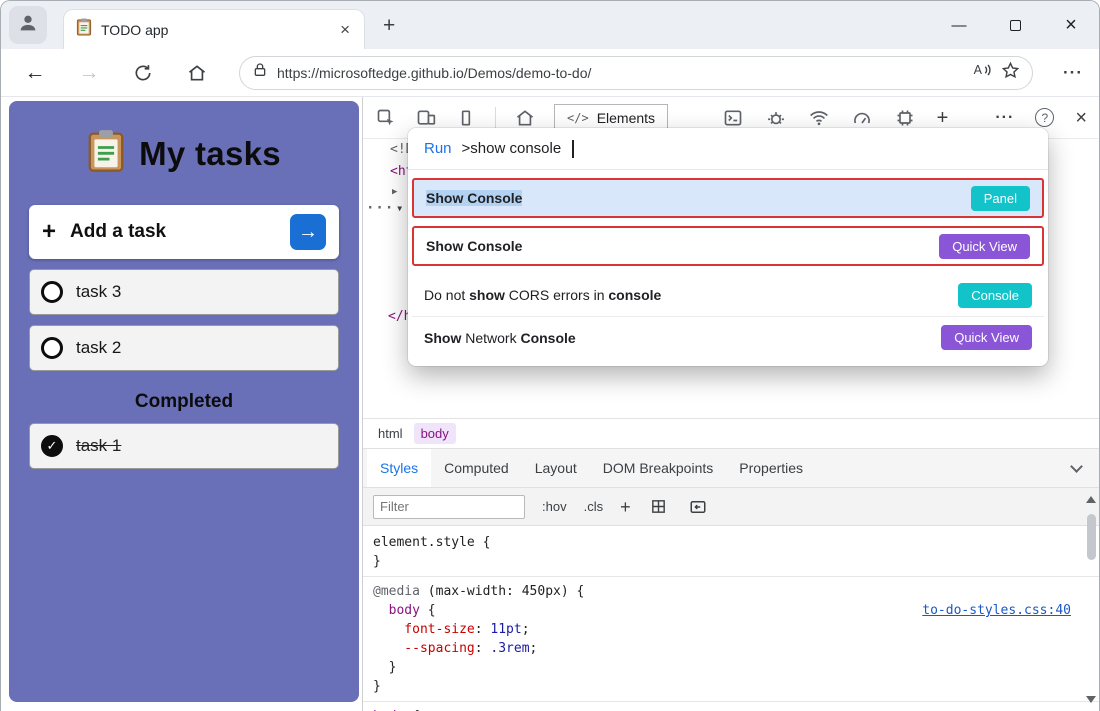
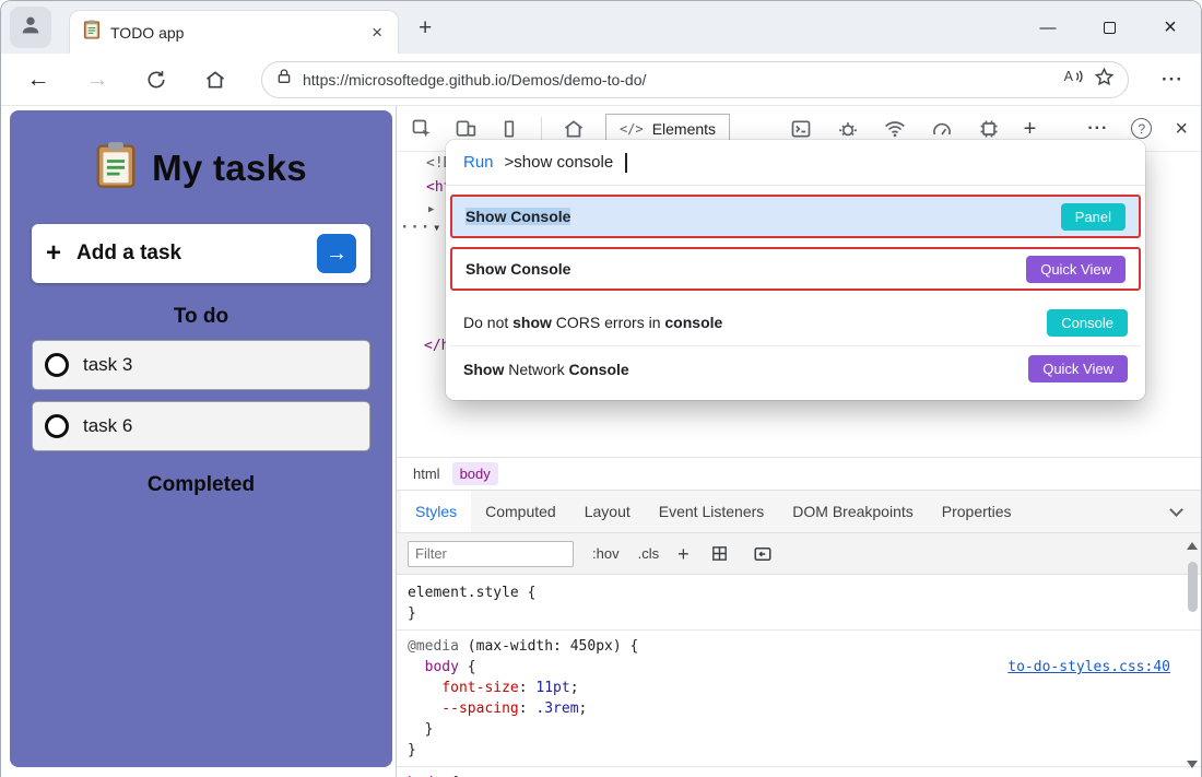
  TODO app
  ×
  +
  —
  ×
  ←
  →
  https://microsoftedge.github.io/Demos/demo-to-do/
  A
  ···
  My tasks
  +
  Add a task
  →
+ To do
  task 3
- task 2
+ task 6
  Completed
- ✓
- task 1
  </>
  Elements
  +
  ···
  ?
  ×
  ▶
  ···
  ▼
  html
  body
  Styles
  Computed
  Layout
+ Event Listeners
  DOM Breakpoints
  Properties
  Filter
  :hov
  .cls
  +
  element.style {
  }
  @media (max-width: 450px) {
  body {
  to-do-styles.css:40
  font-size: 11pt;
  --spacing: .3rem;
  }
  }
  Run
  >show console
  Show Console
  Panel
  Show Console
  Quick View
  Do not show CORS errors in console
  Console
  Show Network Console
  Quick View
